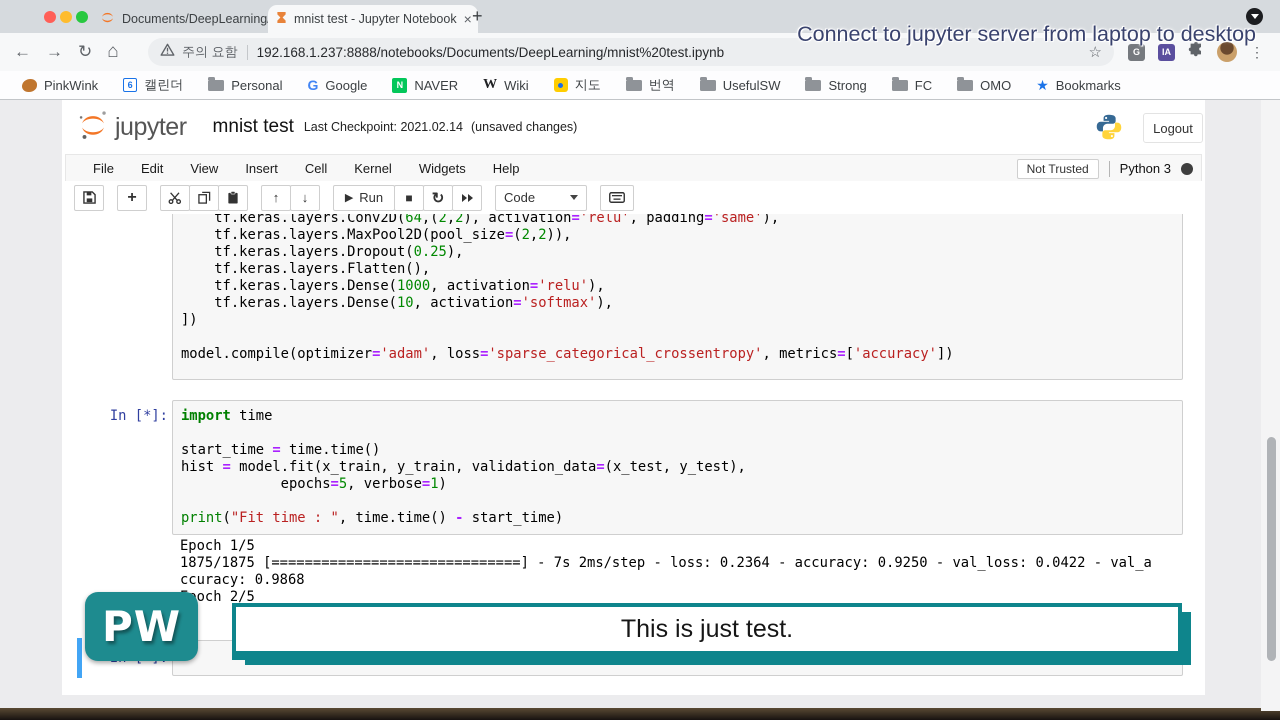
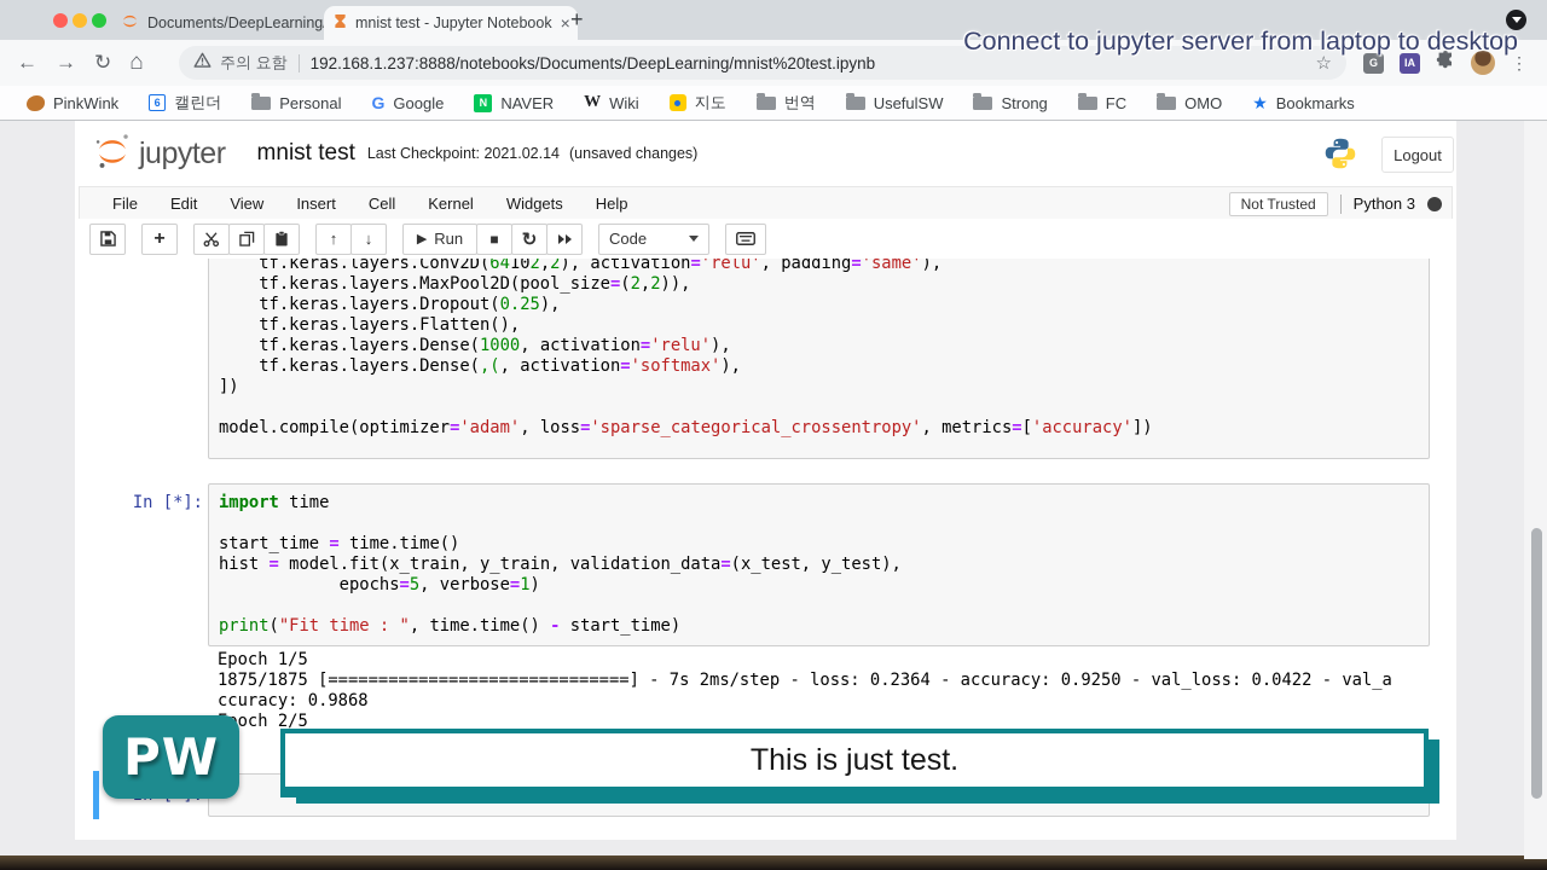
  Documents/DeepLearning
  mnist test - Jupyter Notebook
  ×
  +
  ←
  →
  ↻
  ⌂
  주의 요함
  192.168.1.237:8888/notebooks/Documents/DeepLearning/mnist%20test.ipynb
  ☆
  G
  IA
  ⋮
  PinkWink
  6
  캘린더
  Personal
  G
  Google
  N
  NAVER
  W
  Wiki
  지도
  번역
  UsefulSW
  Strong
  FC
  OMO
  ★
  Bookmarks
  jupyter
  mnist test
  Last Checkpoint: 2021.02.14
  (unsaved changes)
  Logout
  File
  Edit
  View
  Insert
  Cell
  Kernel
  Widgets
  Help
  Not Trusted
  Python 3
  +
  ↑
  ↓
  ▶
  Run
  ■
  ↻
  Code
- tf.keras.layers.Conv2D(64,(2,2), activation='relu', padding='same'),
+ tf.keras.layers.Conv2D(64102,2), activation='relu', padding='same'),
  tf.keras.layers.MaxPool2D(pool_size=(2,2)),
  tf.keras.layers.Dropout(0.25),
  tf.keras.layers.Flatten(),
  tf.keras.layers.Dense(1000, activation='relu'),
- tf.keras.layers.Dense(10, activation='softmax'),
+ tf.keras.layers.Dense(,(, activation='softmax'),
  ])
  model.compile(optimizer='adam', loss='sparse_categorical_crossentropy', metrics=['accuracy'])
  In [*]:
  import time
  start_time = time.time()
  hist = model.fit(x_train, y_train, validation_data=(x_test, y_test),
  epochs=5, verbose=1)
  print("Fit time : ", time.time() - start_time)
  Epoch 1/5
  1875/1875 [==============================] - 7s 2ms/step - loss: 0.2364 - accuracy: 0.9250 - val_loss: 0.0422 - val_a
  ccuracy: 0.9868
  och 2/5
  Connect to jupyter server from laptop to desktop
  PW
  This is just test.
